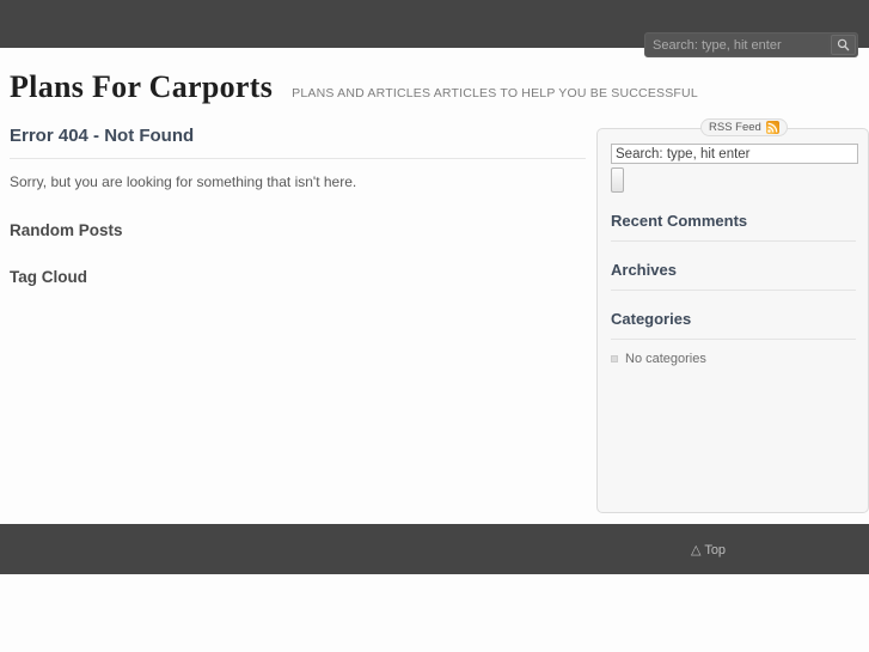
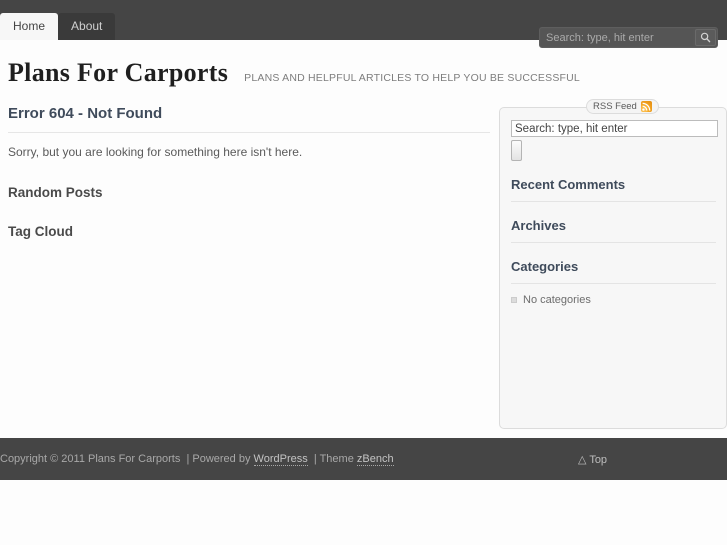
+ Home
+ About
  Search: type, hit enter
  Plans For Carports
- PLANS AND ARTICLES ARTICLES TO HELP YOU BE SUCCESSFUL
+ PLANS AND HELPFUL ARTICLES TO HELP YOU BE SUCCESSFUL
- Error 404 - Not Found
+ Error 604 - Not Found
- Sorry, but you are looking for something that isn't here.
+ Sorry, but you are looking for something here isn't here.
  Random Posts
  Tag Cloud
  RSS Feed
  Search: type, hit enter
  Recent Comments
  Archives
  Categories
  No categories
+ Copyright © 2011 Plans For Carports | Powered by WordPress | Theme zBench
  △ Top
